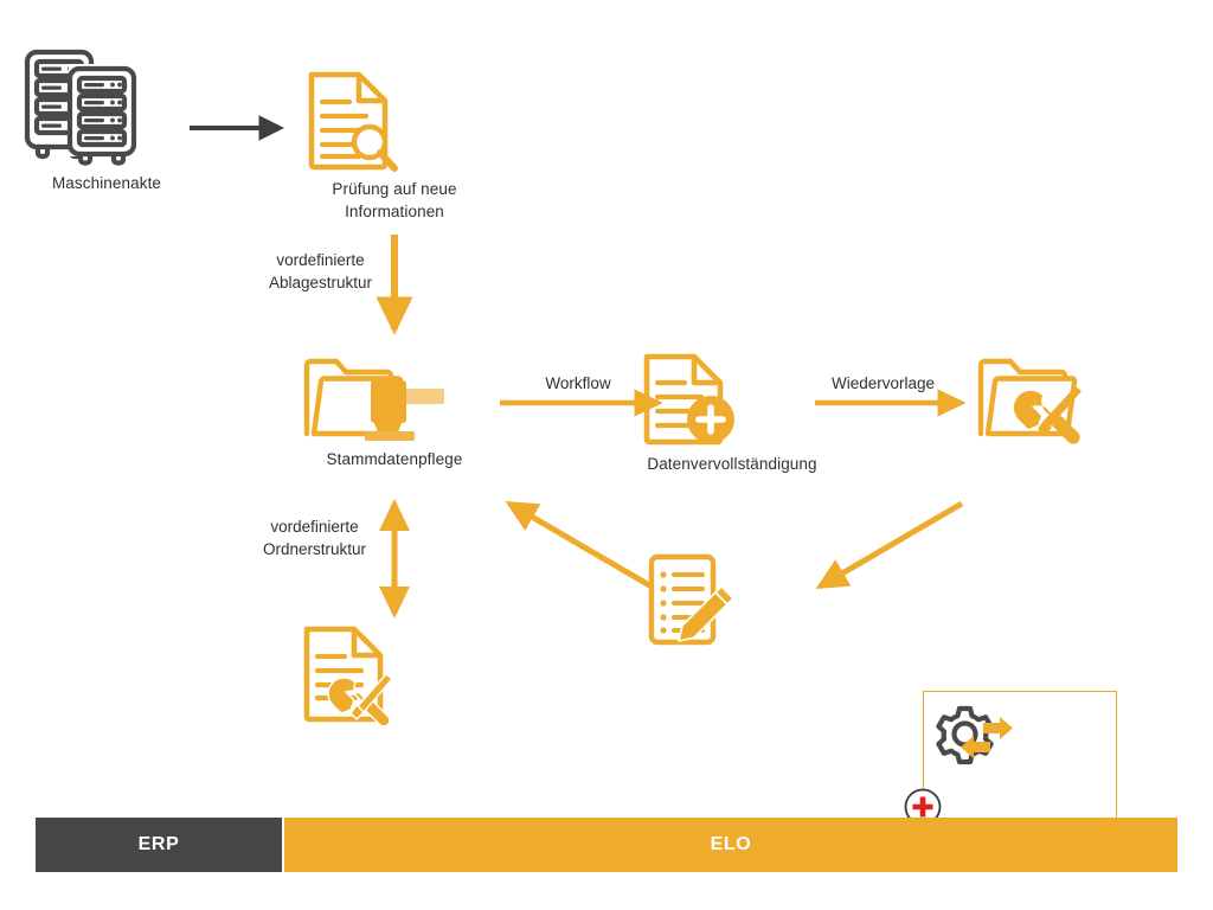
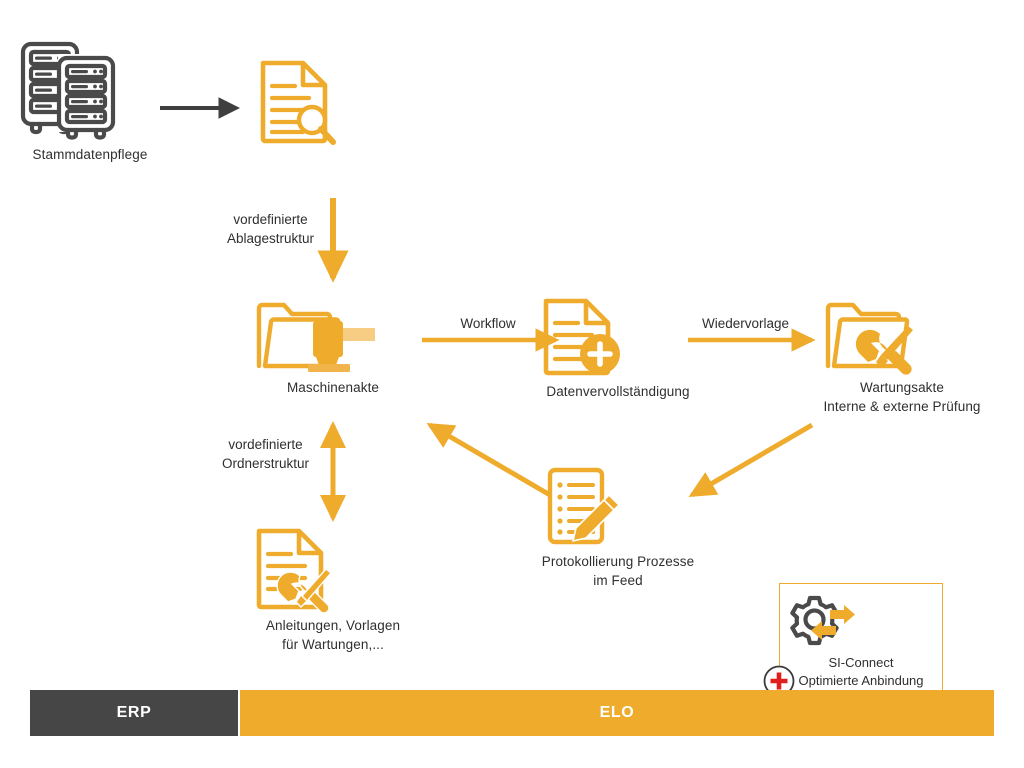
- Maschinenakte
+ Stammdatenpflege
- Prüfung auf neue
- Informationen
- Stammdatenpflege
+ Maschinenakte
  Datenvervollständigung
+ Wartungsakte
+ Interne & externe Prüfung
+ Protokollierung Prozesse
+ im Feed
+ Anleitungen, Vorlagen
+ für Wartungen,...
  vordefinierte
  Ablagestruktur
  Workflow
  Wiedervorlage
  vordefinierte
  Ordnerstruktur
+ SI-Connect
+ Optimierte Anbindung
  ERP
  ELO
